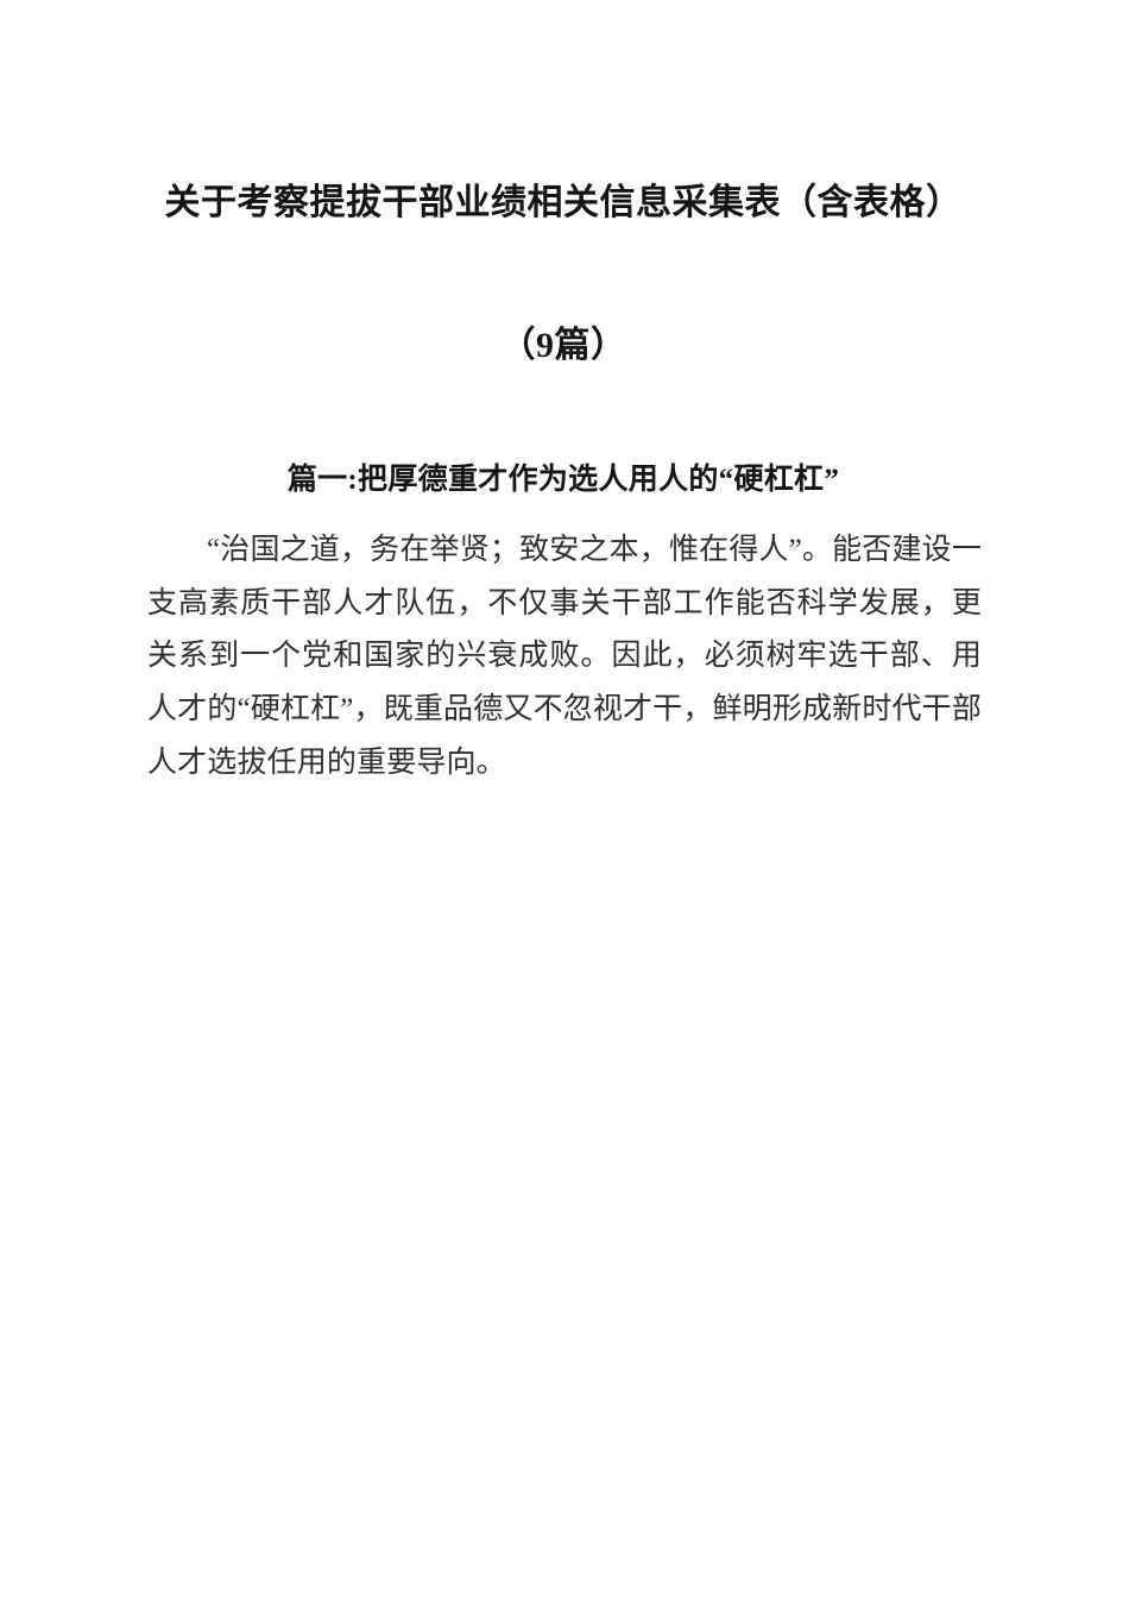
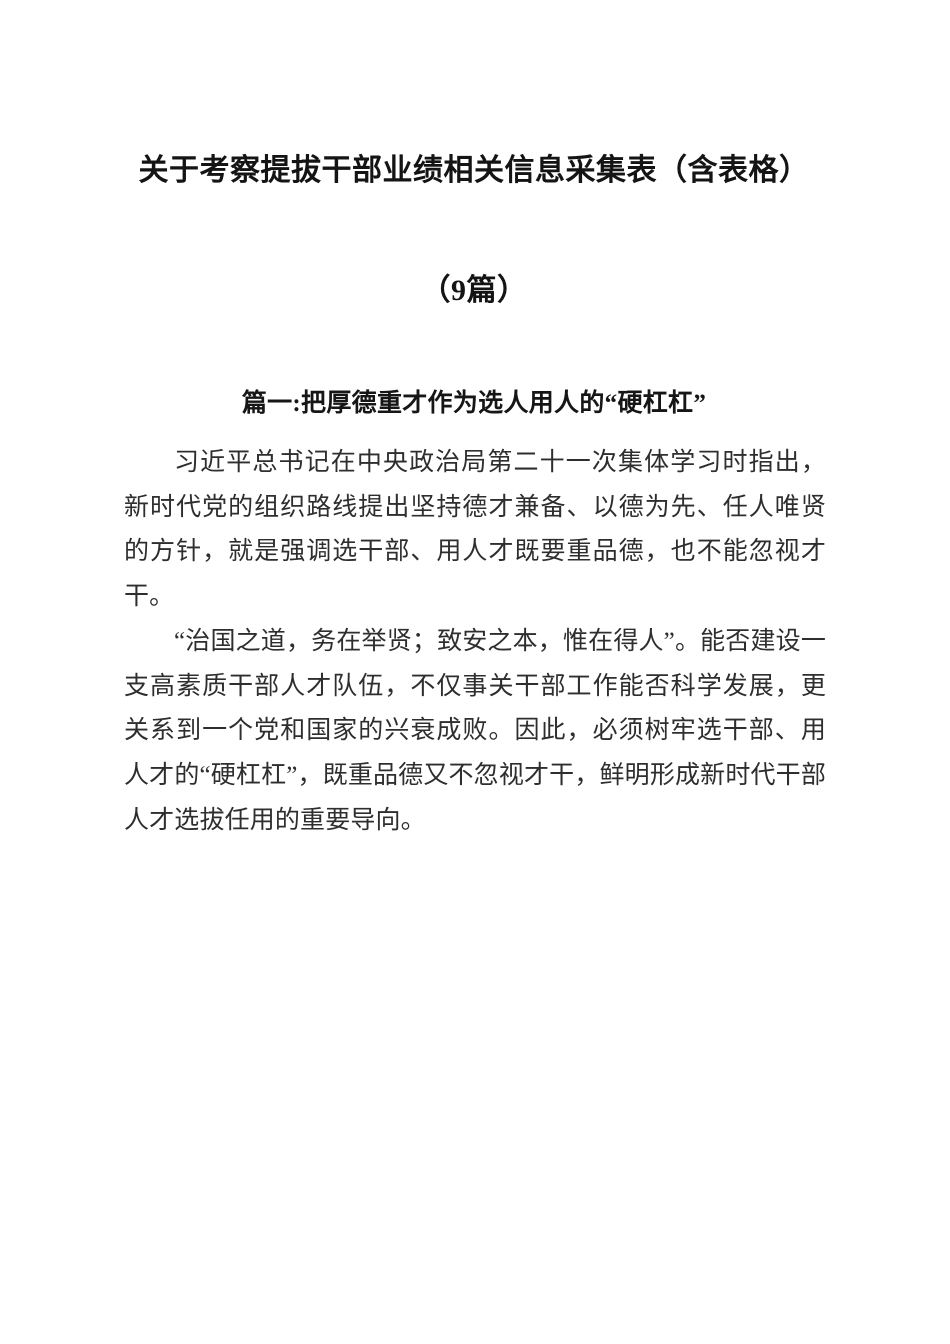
  关于考察提拔干部业绩相关信息采集表（含表格）
  （9篇）
  篇一:把厚德重才作为选人用人的“硬杠杠”
+ 习近平总书记在中央政治局第二十一次集体学习时指出，新时代党的组织路线提出坚持德才兼备、以德为先、任人唯贤的方针，就是强调选干部、用人才既要重品德，也不能忽视才干。
  “治国之道，务在举贤；致安之本，惟在得人”。能否建设一支高素质干部人才队伍，不仅事关干部工作能否科学发展，更关系到一个党和国家的兴衰成败。因此，必须树牢选干部、用人才的“硬杠杠”，既重品德又不忽视才干，鲜明形成新时代干部人才选拔任用的重要导向。
